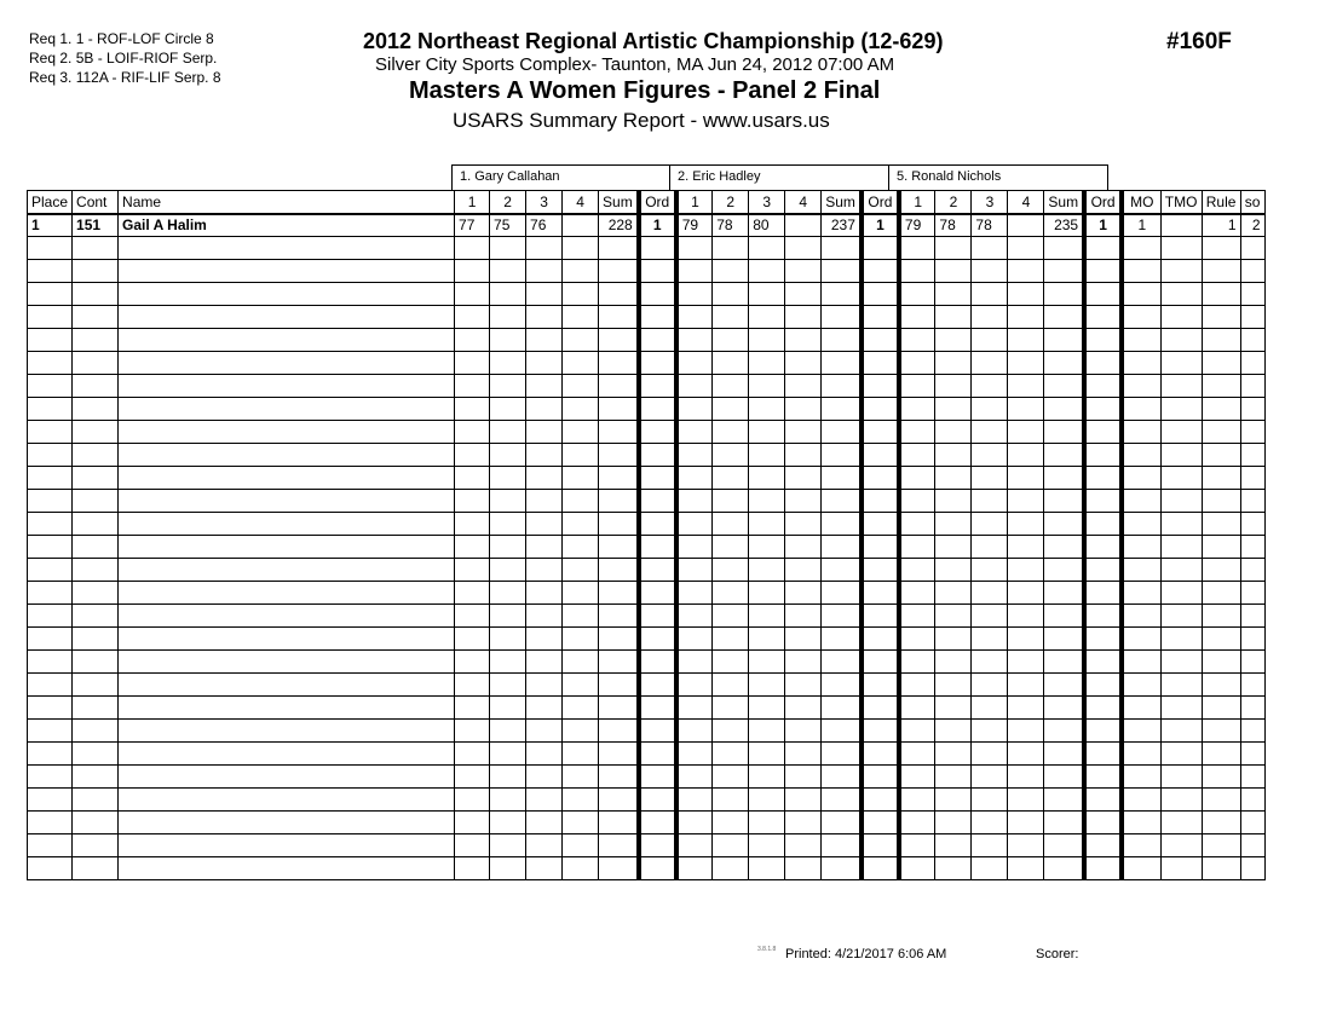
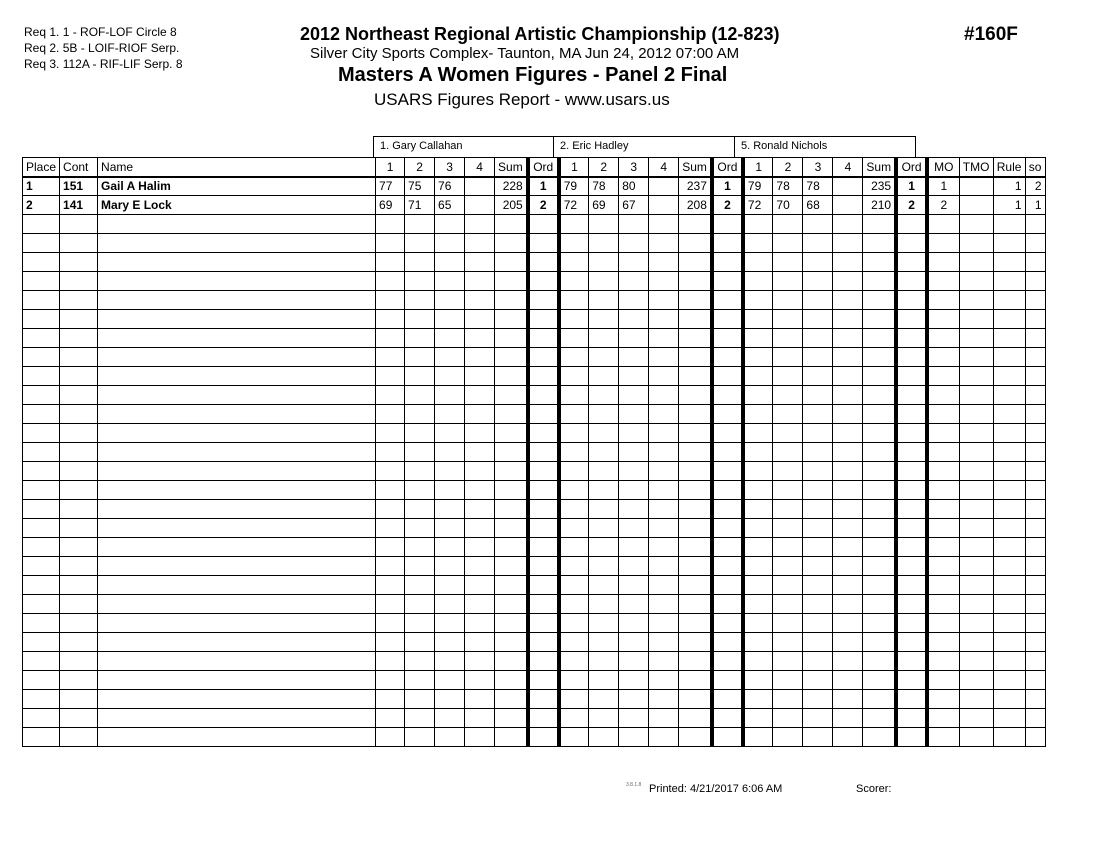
  Req 1. 1 - ROF-LOF Circle 8
  Req 2. 5B - LOIF-RIOF Serp.
  Req 3. 112A - RIF-LIF Serp. 8
- 2012 Northeast Regional Artistic Championship (12-629)
+ 2012 Northeast Regional Artistic Championship (12-823)
  Silver City Sports Complex- Taunton, MA Jun 24, 2012 07:00 AM
  Masters A Women Figures - Panel 2 Final
- USARS Summary Report - www.usars.us
+ USARS Figures Report - www.usars.us
  #160F
  1. Gary Callahan
  2. Eric Hadley
  5. Ronald Nichols
  Place	Cont	Name	1	2	3	4	Sum	Ord	1	2	3	4	Sum	Ord	1	2	3	4	Sum	Ord	MO	TMO	Rule	so
  1	151	Gail A Halim	77	75	76		228	1	79	78	80		237	1	79	78	78		235	1	1		1	2
+ 2	141	Mary E Lock	69	71	65		205	2	72	69	67		208	2	72	70	68		210	2	2		1	1
  Printed: 4/21/2017 6:06 AM
  Scorer:
